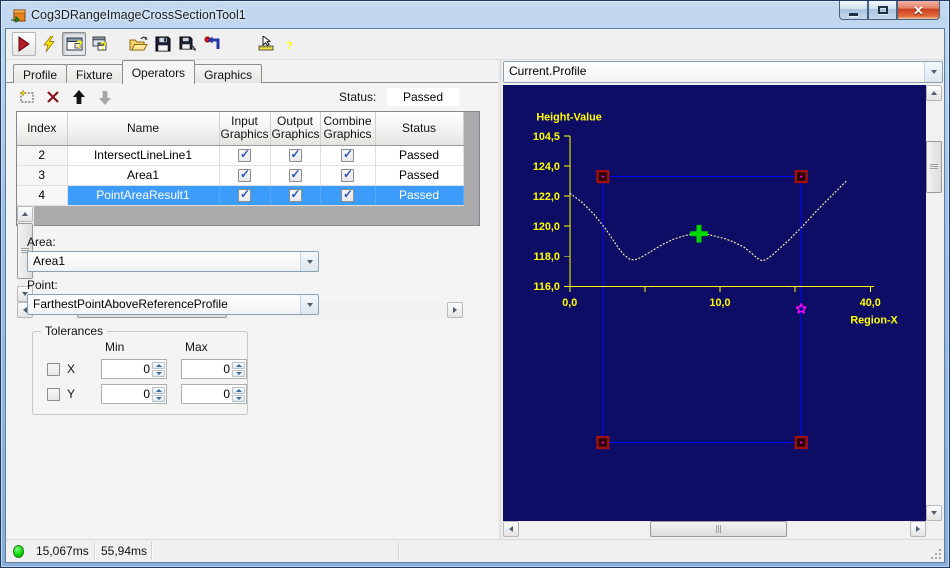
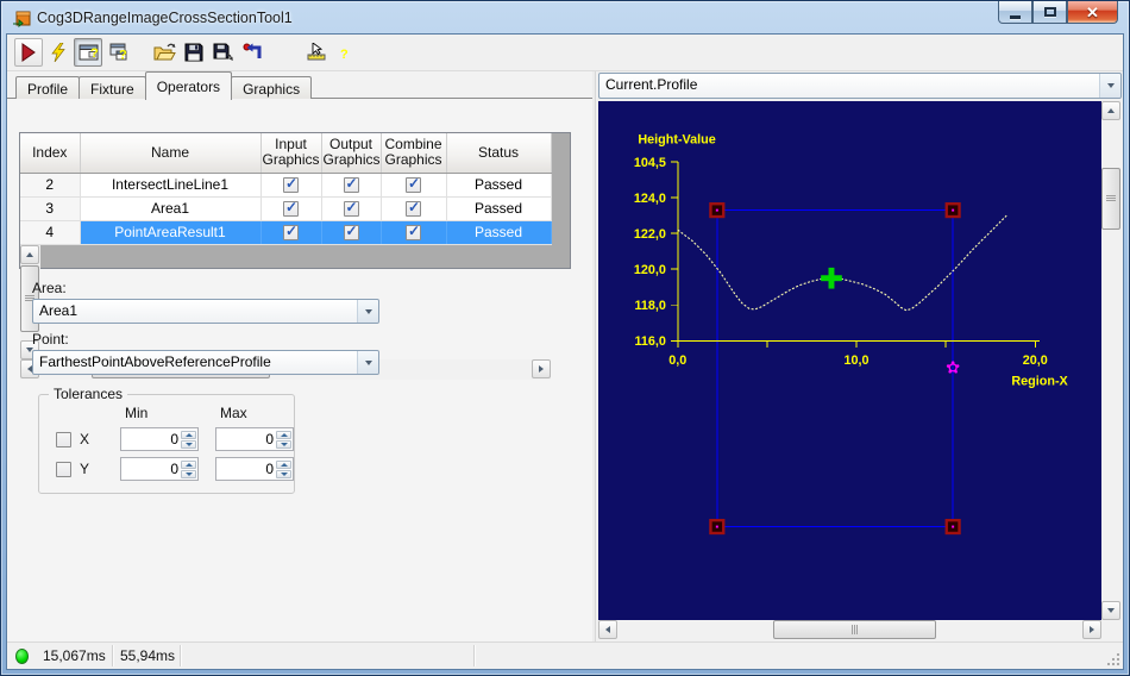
  Cog3DRangeImageCrossSectionTool1
  ✕
  ?
  ?
  ?
  Profile Fixture Operators Graphics
- Status:
- Passed
  Index	Name	Input Graphics	Output Graphics	Combine Graphics	Status
  2	IntersectLineLine1				Passed
  3	Area1				Passed
  4	PointAreaResult1				Passed
  Area:
  Area1
  Point:
  FarthestPointAboveReferenceProfile
  Tolerances
  Min
  Max
  X
  0
  0
  Y
  0
  0
  Current.Profile
  116,0
  118,0
  120,0
  122,0
  124,0
  104,5
  0,0
  10,0
- 40,0
+ 20,0
  Height-Value
  Region-X
  15,067ms
  55,94ms
